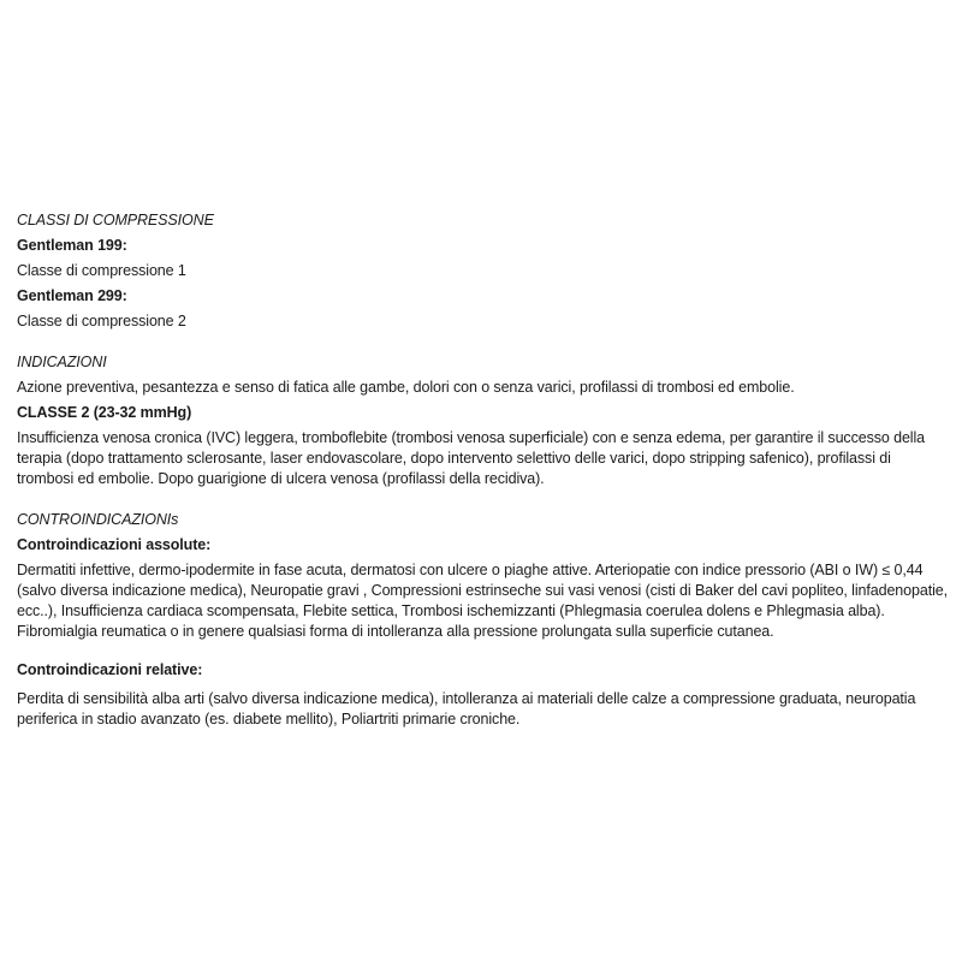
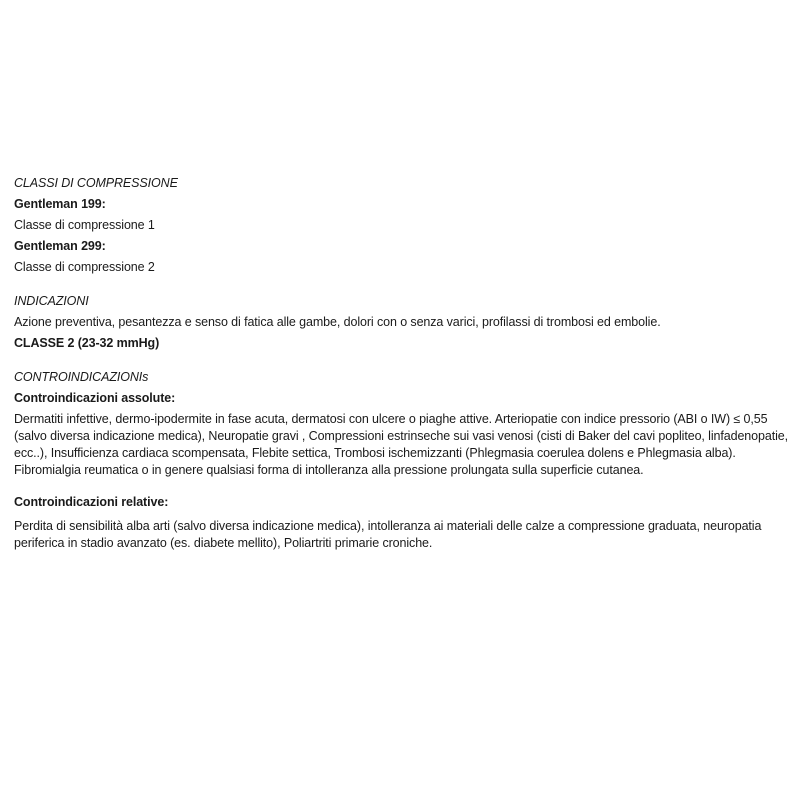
  CLASSI DI COMPRESSIONE
  Gentleman 199:
  Classe di compressione 1
  Gentleman 299:
  Classe di compressione 2
  INDICAZIONI
  Azione preventiva, pesantezza e senso di fatica alle gambe, dolori con o senza varici, profilassi di trombosi ed embolie.
  CLASSE 2 (23-32 mmHg)
- Insufficienza venosa cronica (IVC) leggera, tromboflebite (trombosi venosa superficiale) con e senza edema, per garantire il successo della terapia (dopo trattamento sclerosante, laser endovascolare, dopo intervento selettivo delle varici, dopo stripping safenico), profilassi di trombosi ed embolie. Dopo guarigione di ulcera venosa (profilassi della recidiva).
  CONTROINDICAZIONIs
  Controindicazioni assolute:
- Dermatiti infettive, dermo-ipodermite in fase acuta, dermatosi con ulcere o piaghe attive. Arteriopatie con indice pressorio (ABI o IW) ≤ 0,44 (salvo diversa indicazione medica), Neuropatie gravi , Compressioni estrinseche sui vasi venosi (cisti di Baker del cavi popliteo, linfadenopatie, ecc..), Insufficienza cardiaca scompensata, Flebite settica, Trombosi ischemizzanti (Phlegmasia coerulea dolens e Phlegmasia alba). Fibromialgia reumatica o in genere qualsiasi forma di intolleranza alla pressione prolungata sulla superficie cutanea.
+ Dermatiti infettive, dermo-ipodermite in fase acuta, dermatosi con ulcere o piaghe attive. Arteriopatie con indice pressorio (ABI o IW) ≤ 0,55 (salvo diversa indicazione medica), Neuropatie gravi , Compressioni estrinseche sui vasi venosi (cisti di Baker del cavi popliteo, linfadenopatie, ecc..), Insufficienza cardiaca scompensata, Flebite settica, Trombosi ischemizzanti (Phlegmasia coerulea dolens e Phlegmasia alba). Fibromialgia reumatica o in genere qualsiasi forma di intolleranza alla pressione prolungata sulla superficie cutanea.
  Controindicazioni relative:
  Perdita di sensibilità alba arti (salvo diversa indicazione medica), intolleranza ai materiali delle calze a compressione graduata, neuropatia periferica in stadio avanzato (es. diabete mellito), Poliartriti primarie croniche.
